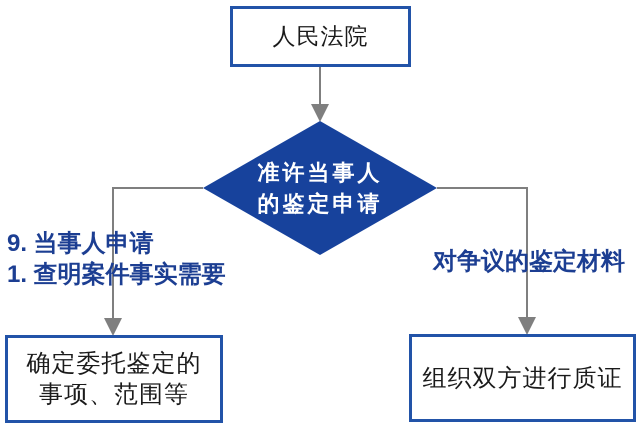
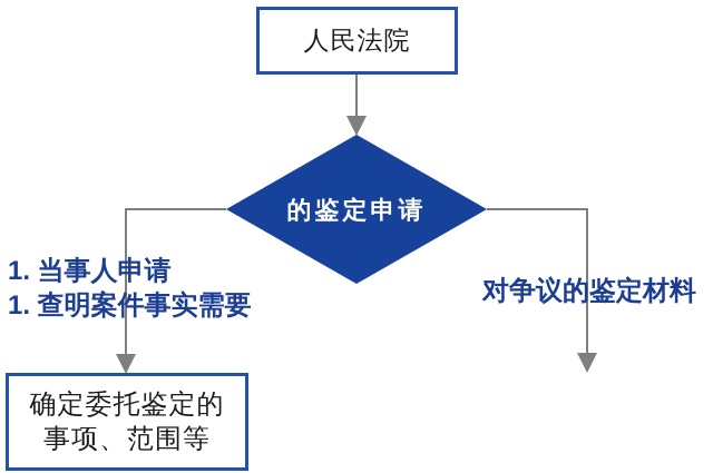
  人民法院
- 准许当事人
  的鉴定申请
- 9. 当事人申请
+ 1. 当事人申请
  1. 查明案件事实需要
  对争议的鉴定材料
  确定委托鉴定的
  事项、范围等
- 组织双方进行质证
